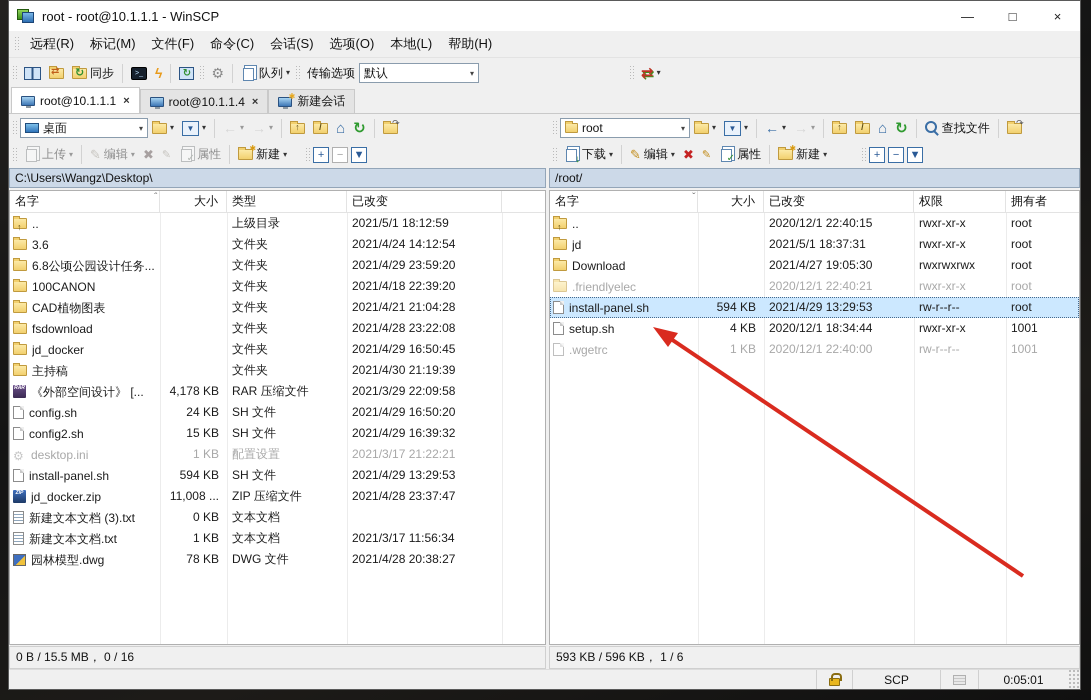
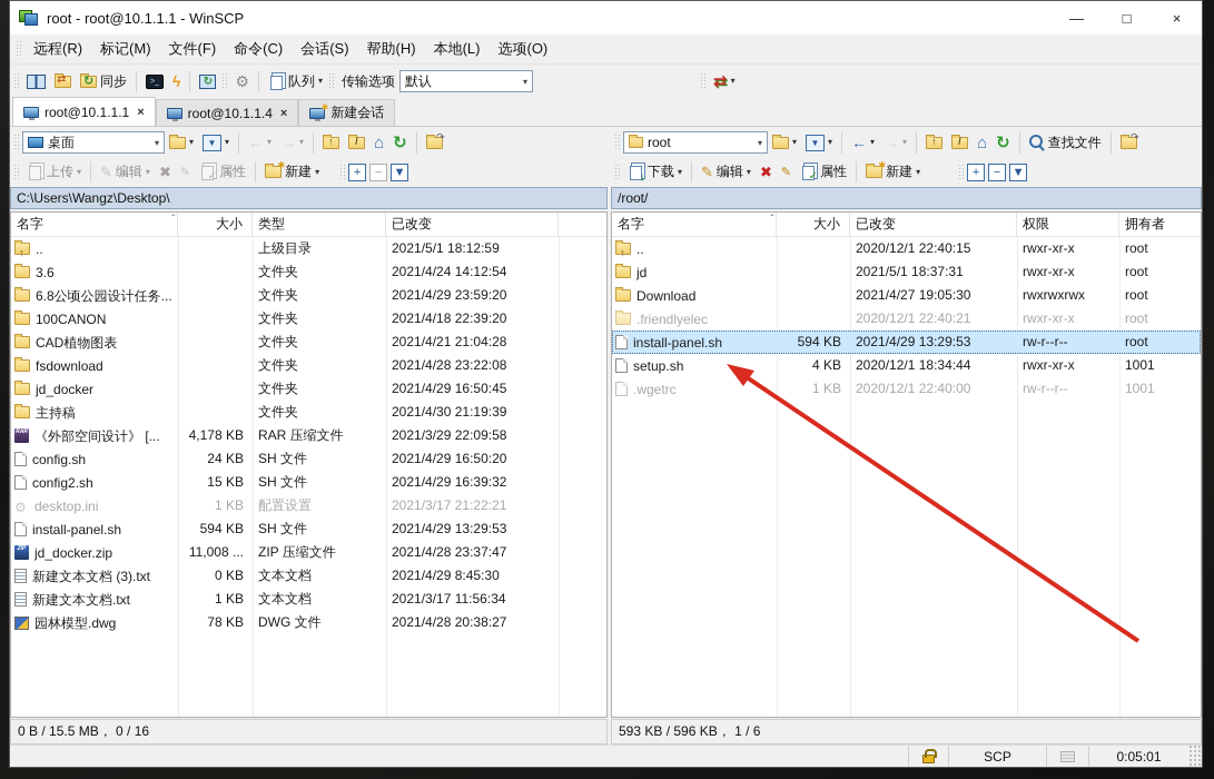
  root - root@10.1.1.1 - WinSCP
  —
  □
  ×
  远程(R)
  标记(M)
  文件(F)
  命令(C)
  会话(S)
- 选项(O)
+ 帮助(H)
  本地(L)
- 帮助(H)
+ 选项(O)
  同步
  ϟ
  ↻
  ⚙
  队列
  ▾
  传输选项
  默认
  ▾
  ⇄
  ▾
  root@10.1.1.1
  ×
  root@10.1.1.4
  ×
  新建会话
  桌面
  ▾
  ▾
  ▼
  ▾
  ▾
  ▾
  ↑
  /
  ⌂
  ↻
  上传
  ▾
  ✎
  编辑
  ▾
  ✖
  ✎
  属性
  新建
  ▾
  +
  −
  ▼
  C:\Users\Wangz\Desktop\
  ˆ
  名字
  大小
  类型
  已改变
  ..
  上级目录
  2021/5/1 18:12:59
  3.6
  文件夹
  2021/4/24 14:12:54
  6.8公顷公园设计任务...
  文件夹
  2021/4/29 23:59:20
  100CANON
  文件夹
  2021/4/18 22:39:20
  CAD植物图表
  文件夹
  2021/4/21 21:04:28
  fsdownload
  文件夹
  2021/4/28 23:22:08
  jd_docker
  文件夹
  2021/4/29 16:50:45
  主持稿
  文件夹
  2021/4/30 21:19:39
  《外部空间设计》 [...
  4,178 KB
  RAR 压缩文件
  2021/3/29 22:09:58
  config.sh
  24 KB
  SH 文件
  2021/4/29 16:50:20
  config2.sh
  15 KB
  SH 文件
  2021/4/29 16:39:32
  desktop.ini
  1 KB
  配置设置
  2021/3/17 21:22:21
  install-panel.sh
  594 KB
  SH 文件
  2021/4/29 13:29:53
  jd_docker.zip
  11,008 ...
  ZIP 压缩文件
  2021/4/28 23:37:47
  新建文本文档 (3).txt
  0 KB
  文本文档
+ 2021/4/29 8:45:30
  新建文本文档.txt
  1 KB
  文本文档
  2021/3/17 11:56:34
  园林模型.dwg
  78 KB
  DWG 文件
  2021/4/28 20:38:27
  0 B / 15.5 MB， 0 / 16
  root
  ▾
  ▾
  ▼
  ▾
  ←
  ▾
  ▾
  ↑
  /
  ⌂
  ↻
  查找文件
  下载
  ▾
  ✎
  编辑
  ▾
  ✖
  ✎
  属性
  新建
  ▾
  +
  −
  ▼
  /root/
  ˇ
  名字
  大小
  已改变
  权限
  拥有者
  ..
  2020/12/1 22:40:15
  rwxr-xr-x
  root
  jd
  2021/5/1 18:37:31
  rwxr-xr-x
  root
  Download
  2021/4/27 19:05:30
  rwxrwxrwx
  root
  .friendlyelec
  2020/12/1 22:40:21
  rwxr-xr-x
  root
  install-panel.sh
  594 KB
  2021/4/29 13:29:53
  rw-r--r--
  root
  setup.sh
  4 KB
  2020/12/1 18:34:44
  rwxr-xr-x
  1001
  .wgetrc
  1 KB
  2020/12/1 22:40:00
  rw-r--r--
  1001
  593 KB / 596 KB， 1 / 6
  SCP
  0:05:01
